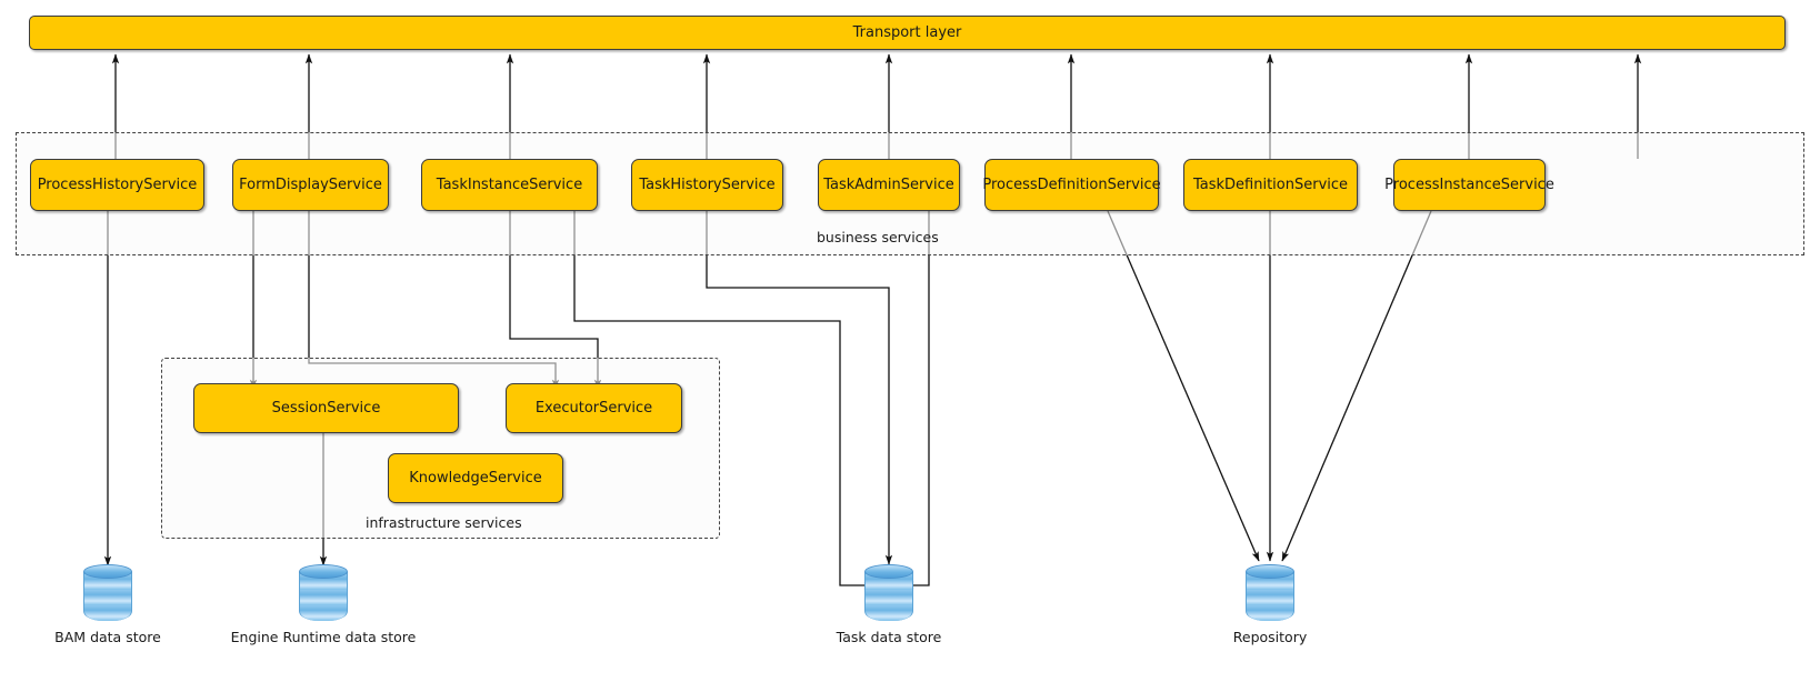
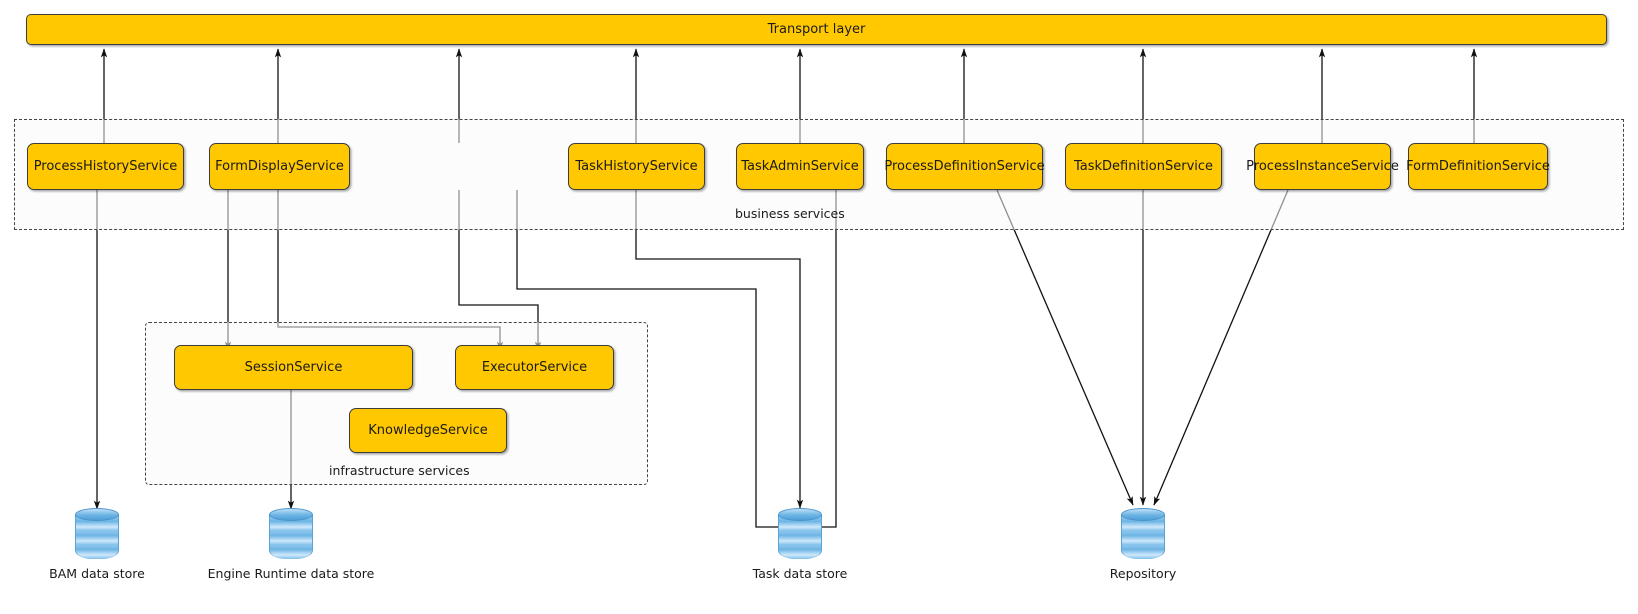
  Transport layer
  business services
  ProcessHistoryService
  FormDisplayService
- TaskInstanceService
  TaskHistoryService
  TaskAdminService
  ProcessDefinitionService
  TaskDefinitionService
  ProcessInstanceService
+ FormDefinitionService
  infrastructure services
  SessionService
  ExecutorService
  KnowledgeService
  BAM data store
  Engine Runtime data store
  Task data store
  Repository
